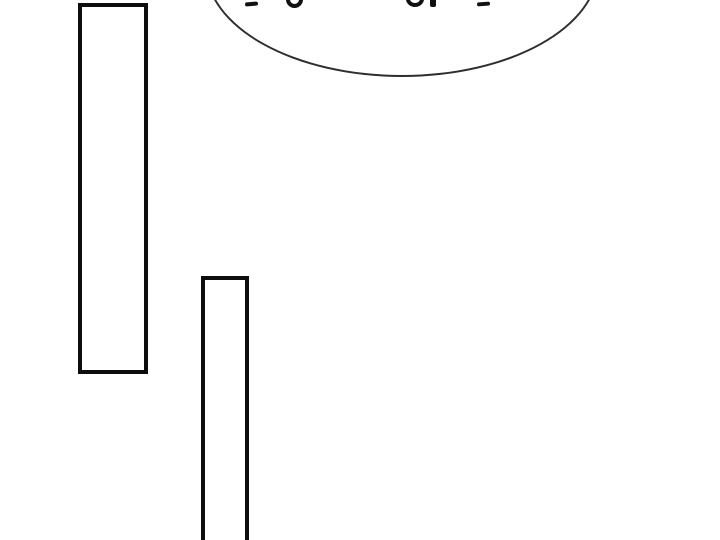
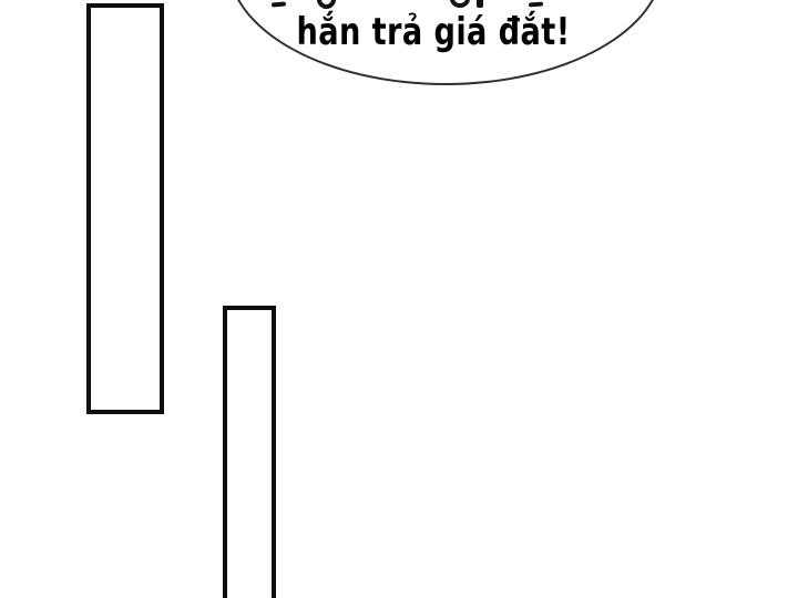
+ hắn trả giá đắt!
